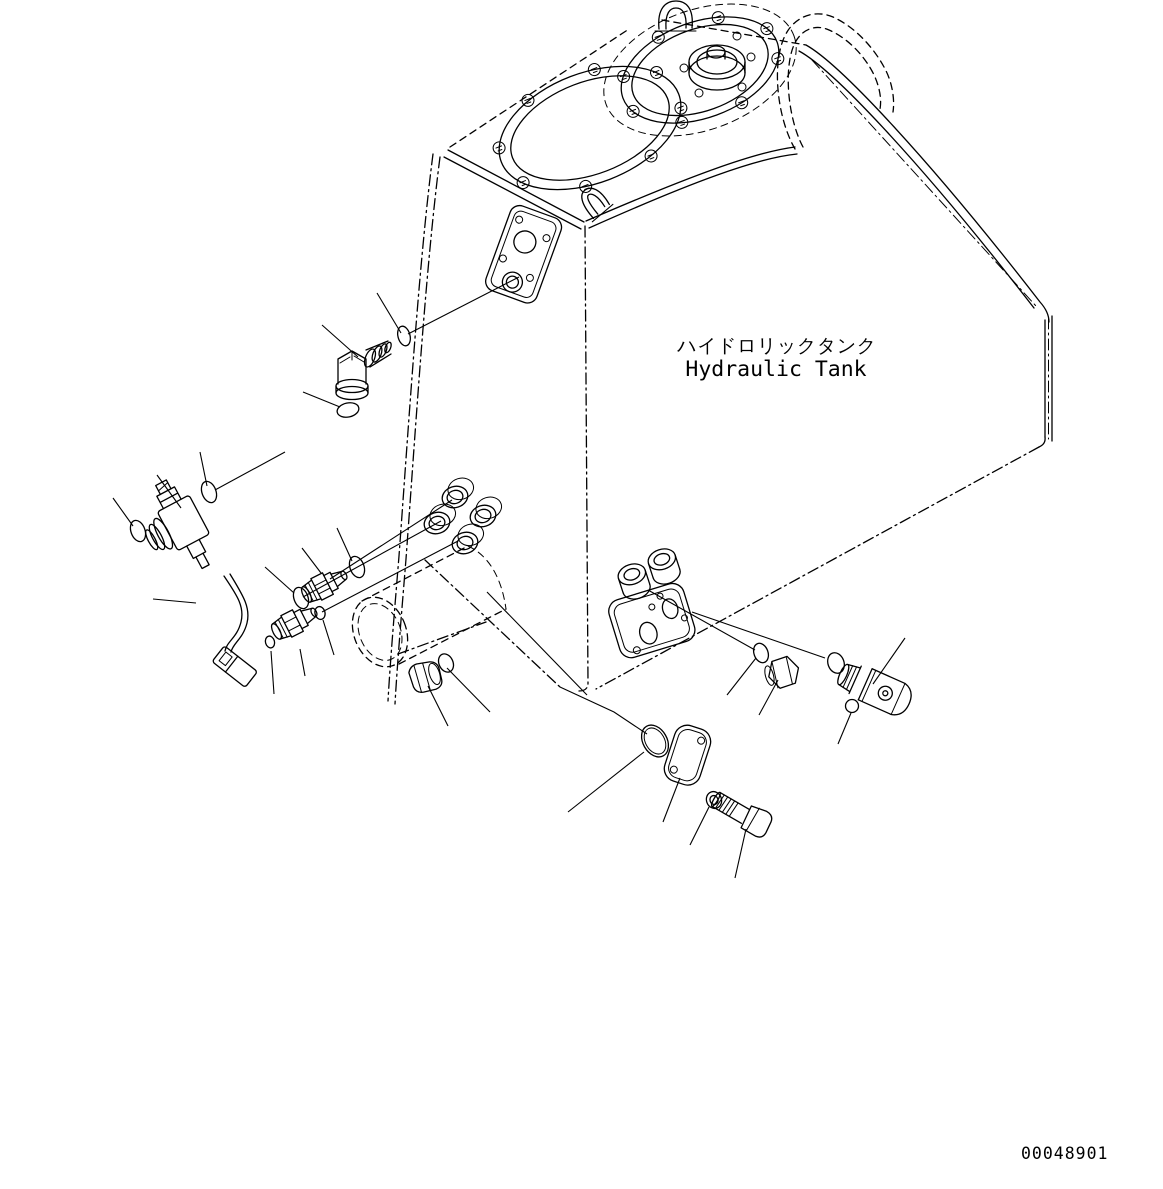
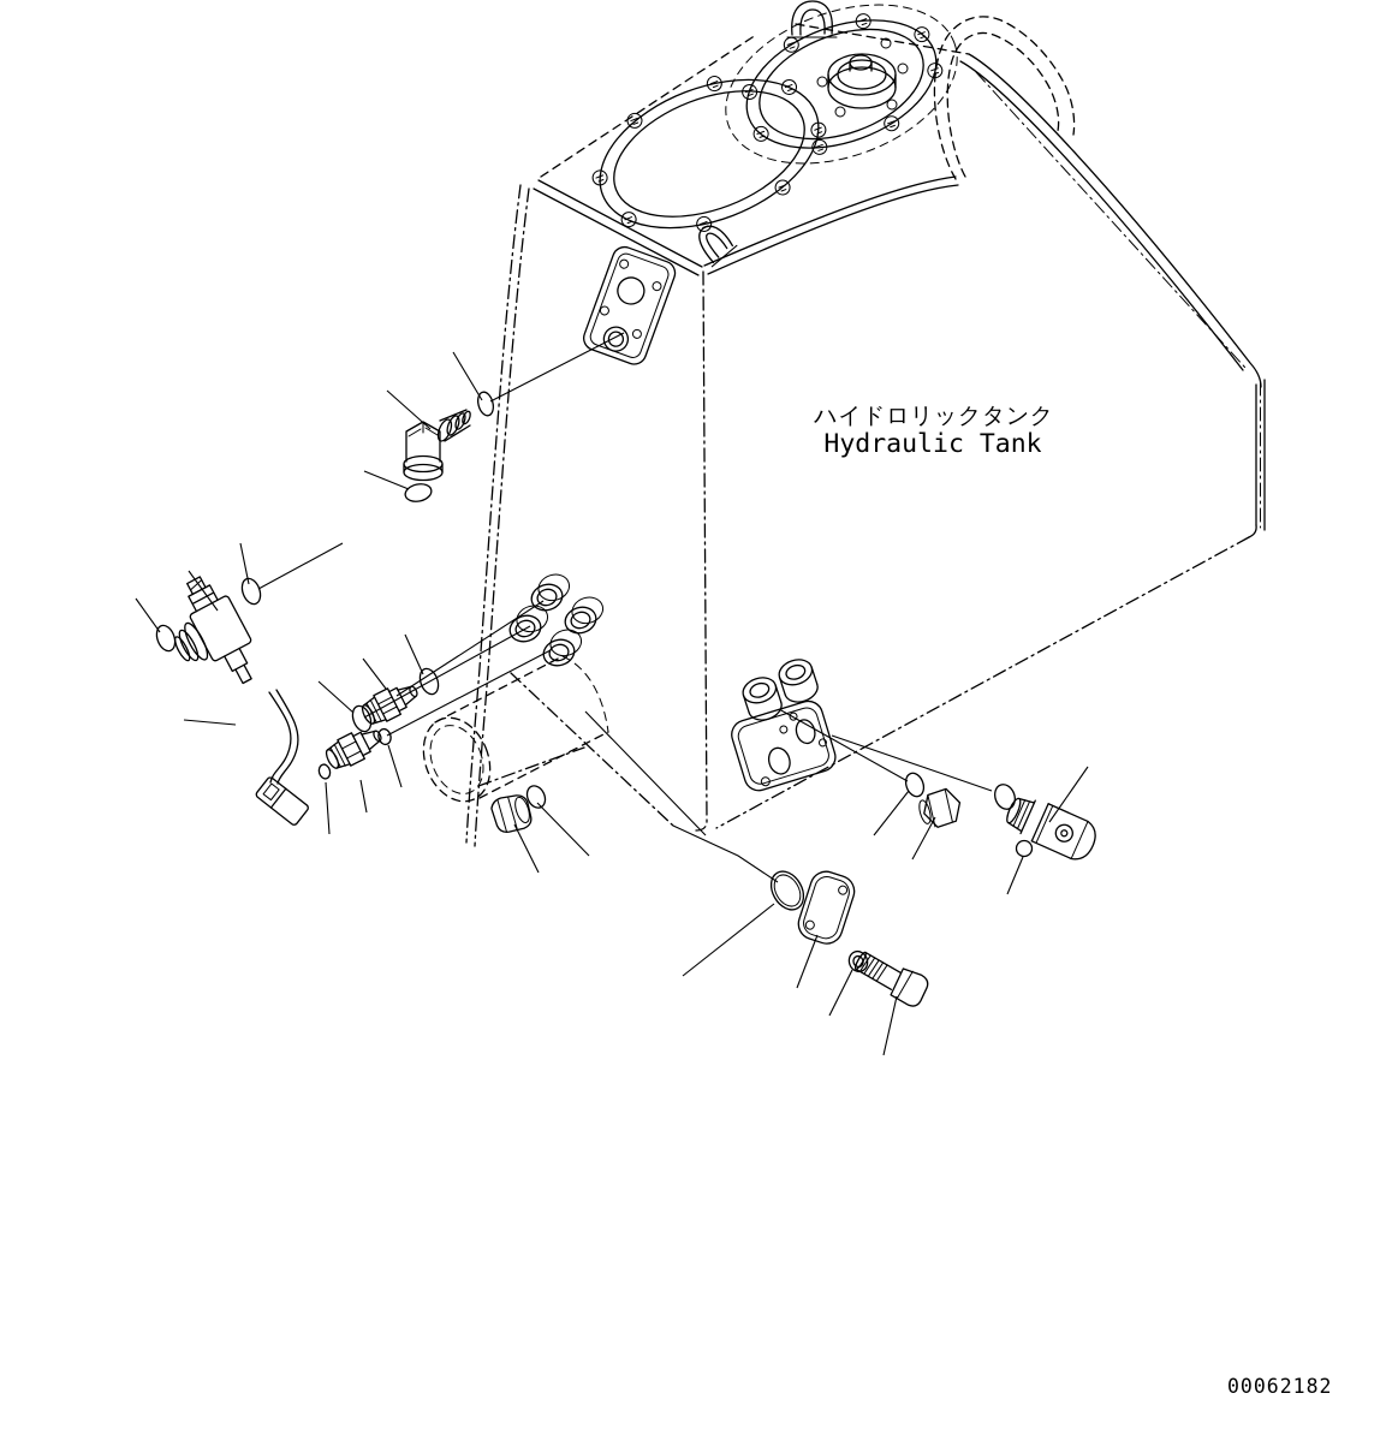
  ハイドロリックタンク
  Hydraulic Tank
- 00048901
+ 00062182
